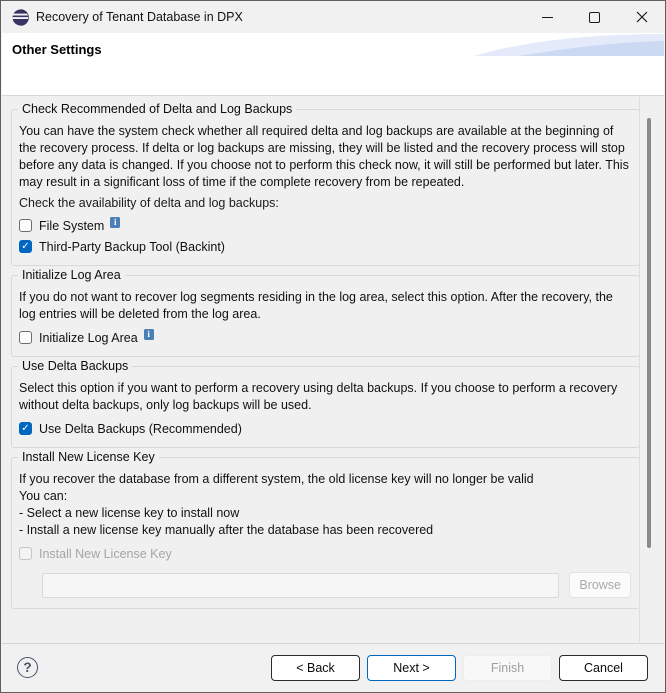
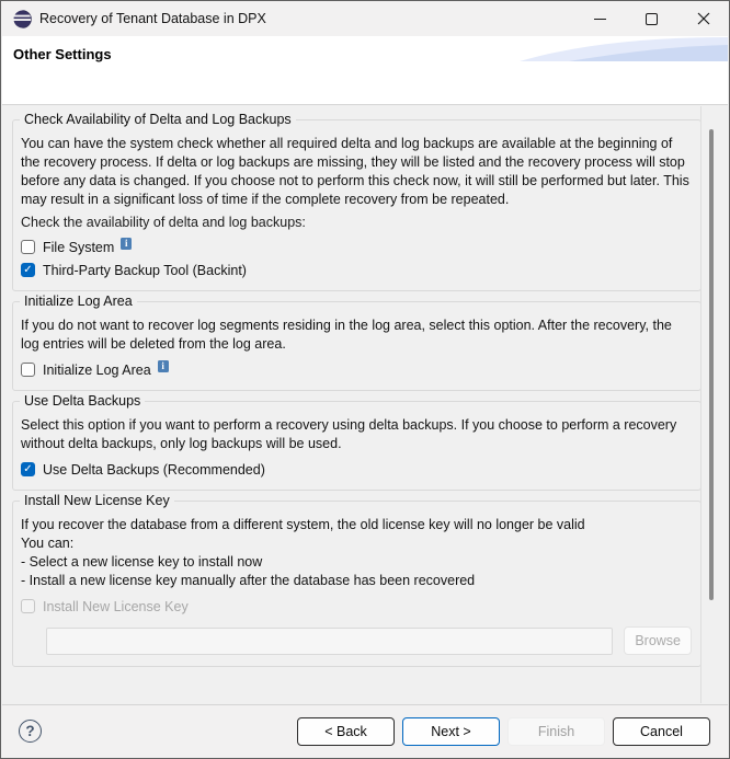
  Recovery of Tenant Database in DPX
  Other Settings
- Check Recommended of Delta and Log Backups
+ Check Availability of Delta and Log Backups
  You can have the system check whether all required delta and log backups are available at the beginning of the recovery process. If delta or log backups are missing, they will be listed and the recovery process will stop before any data is changed. If you choose not to perform this check now, it will still be performed but later. This may result in a significant loss of time if the complete recovery from be repeated.
  Check the availability of delta and log backups:
  File System
  i
  ✓
  Third-Party Backup Tool (Backint)
  Initialize Log Area
  If you do not want to recover log segments residing in the log area, select this option. After the recovery, the log entries will be deleted from the log area.
  Initialize Log Area
  i
  Use Delta Backups
  Select this option if you want to perform a recovery using delta backups. If you choose to perform a recovery without delta backups, only log backups will be used.
  ✓
  Use Delta Backups (Recommended)
  Install New License Key
  If you recover the database from a different system, the old license key will no longer be valid
  You can:
  - Select a new license key to install now
  - Install a new license key manually after the database has been recovered
  Install New License Key
  Browse
  ?
  < Back
  Next >
  Finish
  Cancel
